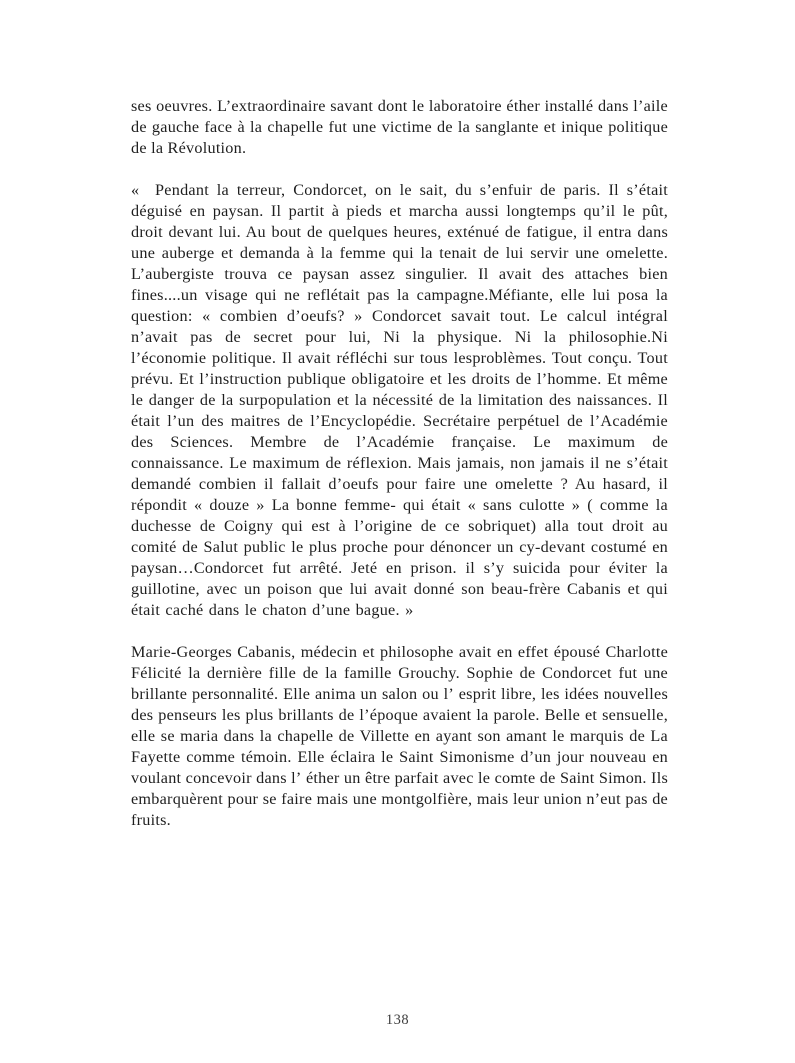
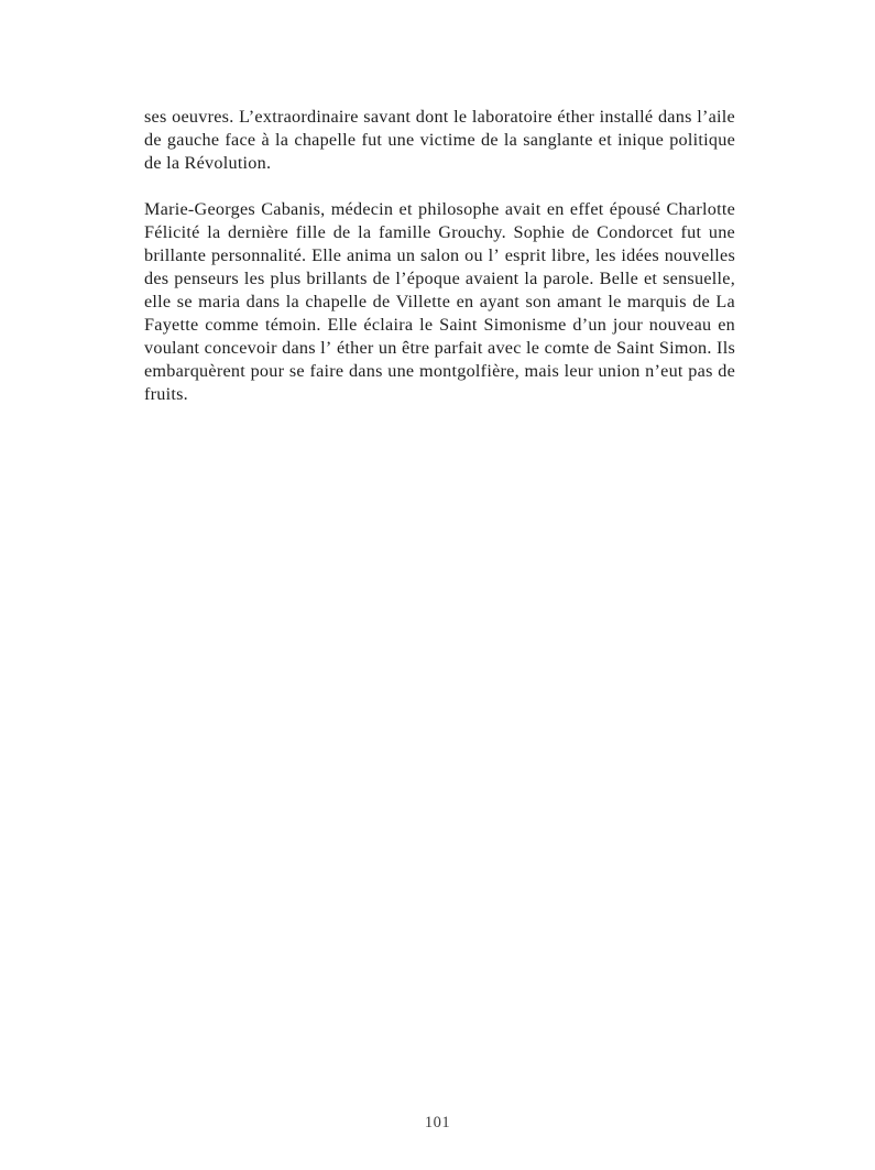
  ses oeuvres. L’extraordinaire savant dont le laboratoire éther installé dans l’aile de gauche face à la chapelle fut une victime de la sanglante et inique politique de la Révolution.
- « Pendant la terreur, Condorcet, on le sait, du s’enfuir de paris. Il s’était déguisé en paysan. Il partit à pieds et marcha aussi longtemps qu’il le pût, droit devant lui. Au bout de quelques heures, exténué de fatigue, il entra dans une auberge et demanda à la femme qui la tenait de lui servir une omelette. L’aubergiste trouva ce paysan assez singulier. Il avait des attaches bien fines....un visage qui ne reflétait pas la campagne.Méfiante, elle lui posa la question: « combien d’oeufs? » Condorcet savait tout. Le calcul intégral n’avait pas de secret pour lui, Ni la physique. Ni la philosophie.Ni l’économie politique. Il avait réfléchi sur tous lesproblèmes. Tout conçu. Tout prévu. Et l’instruction publique obligatoire et les droits de l’homme. Et même le danger de la surpopulation et la nécessité de la limitation des naissances. Il était l’un des maitres de l’Encyclopédie. Secrétaire perpétuel de l’Académie des Sciences. Membre de l’Académie française. Le maximum de connaissance. Le maximum de réflexion. Mais jamais, non jamais il ne s’était demandé combien il fallait d’oeufs pour faire une omelette ? Au hasard, il répondit « douze » La bonne femme- qui était « sans culotte » ( comme la duchesse de Coigny qui est à l’origine de ce sobriquet) alla tout droit au comité de Salut public le plus proche pour dénoncer un cy-devant costumé en paysan…Condorcet fut arrêté. Jeté en prison. il s’y suicida pour éviter la guillotine, avec un poison que lui avait donné son beau-frère Cabanis et qui était caché dans le chaton d’une bague. »
- Marie-Georges Cabanis, médecin et philosophe avait en effet épousé Charlotte Félicité la dernière fille de la famille Grouchy. Sophie de Condorcet fut une brillante personnalité. Elle anima un salon ou l’ esprit libre, les idées nouvelles des penseurs les plus brillants de l’époque avaient la parole. Belle et sensuelle, elle se maria dans la chapelle de Villette en ayant son amant le marquis de La Fayette comme témoin. Elle éclaira le Saint Simonisme d’un jour nouveau en voulant concevoir dans l’ éther un être parfait avec le comte de Saint Simon. Ils embarquèrent pour se faire mais une montgolfière, mais leur union n’eut pas de fruits.
+ Marie-Georges Cabanis, médecin et philosophe avait en effet épousé Charlotte Félicité la dernière fille de la famille Grouchy. Sophie de Condorcet fut une brillante personnalité. Elle anima un salon ou l’ esprit libre, les idées nouvelles des penseurs les plus brillants de l’époque avaient la parole. Belle et sensuelle, elle se maria dans la chapelle de Villette en ayant son amant le marquis de La Fayette comme témoin. Elle éclaira le Saint Simonisme d’un jour nouveau en voulant concevoir dans l’ éther un être parfait avec le comte de Saint Simon. Ils embarquèrent pour se faire dans une montgolfière, mais leur union n’eut pas de fruits.
- 138
+ 101
